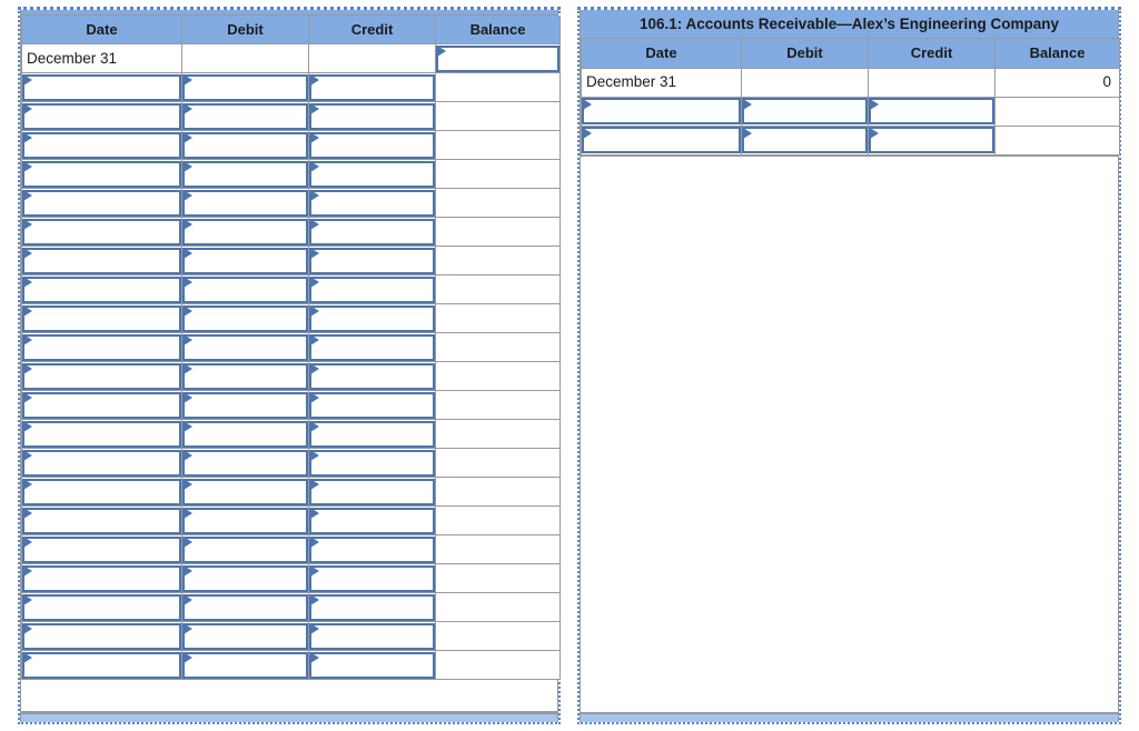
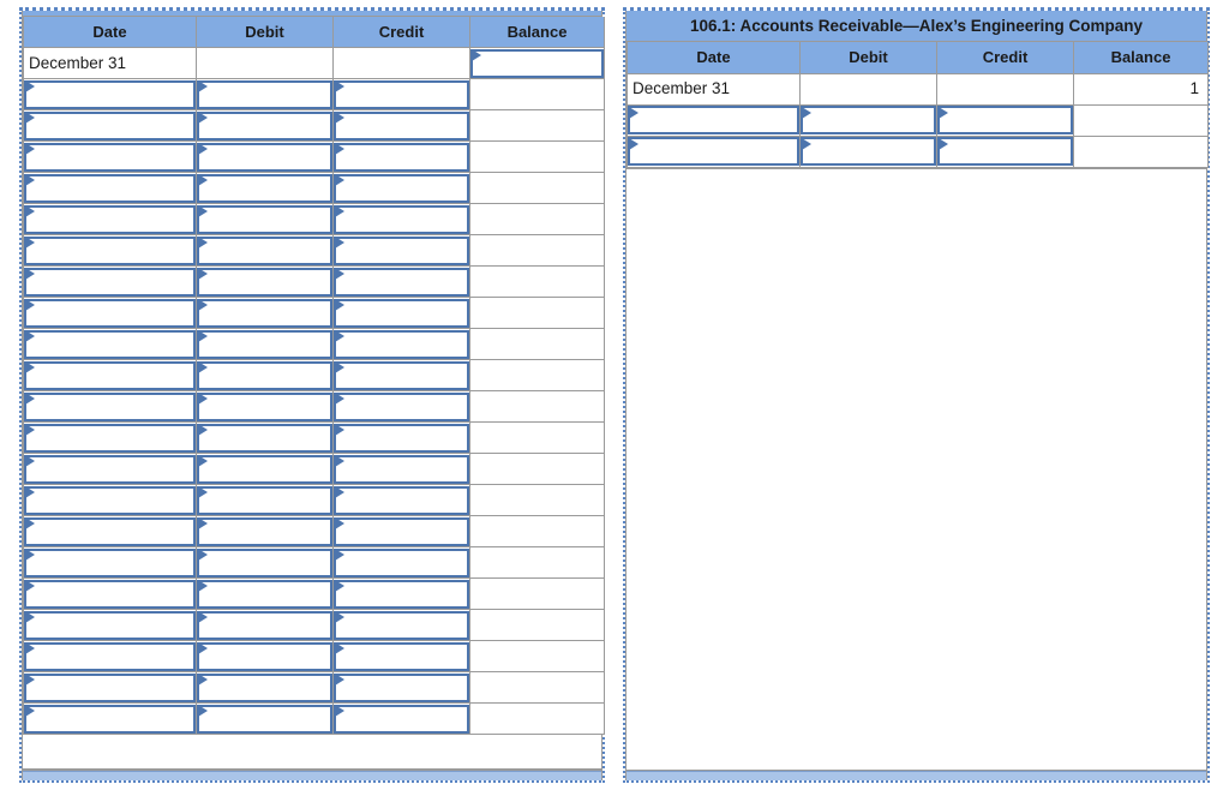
  Date	Debit	Credit	Balance
  December 31
  106.1: Accounts Receivable—Alex’s Engineering Company
  Date	Debit	Credit	Balance
- December 31			0
+ December 31			1
